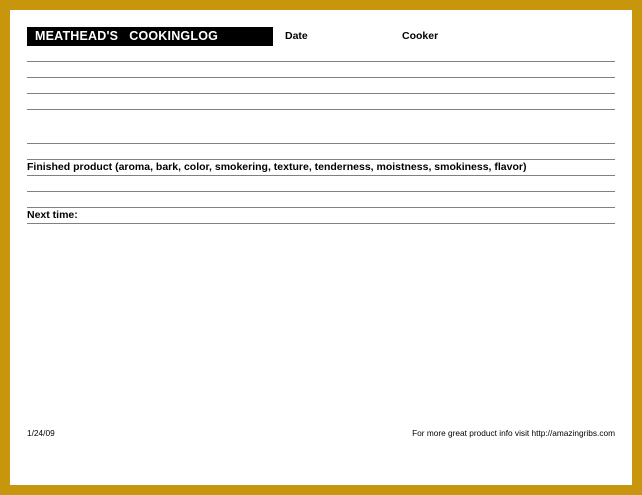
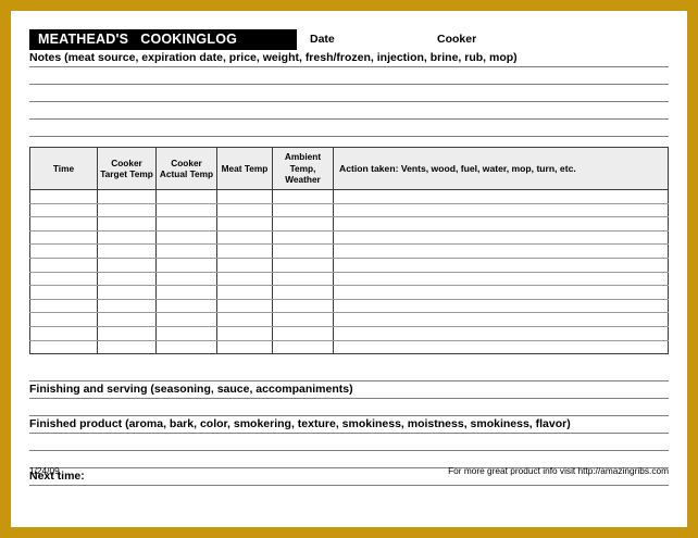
  MEATHEAD'S COOKINGLOG
  Date
  Cooker
+ Notes (meat source, expiration date, price, weight, fresh/frozen, injection, brine, rub, mop)
+ Time	Cooker Target Temp	Cooker Actual Temp	Meat Temp	Ambient Temp, Weather	Action taken: Vents, wood, fuel, water, mop, turn, etc.
+ Finishing and serving (seasoning, sauce, accompaniments)
- Finished product (aroma, bark, color, smokering, texture, tenderness, moistness, smokiness, flavor)
+ Finished product (aroma, bark, color, smokering, texture, smokiness, moistness, smokiness, flavor)
  Next time:
  1/24/09
  For more great product info visit http://amazingribs.com
